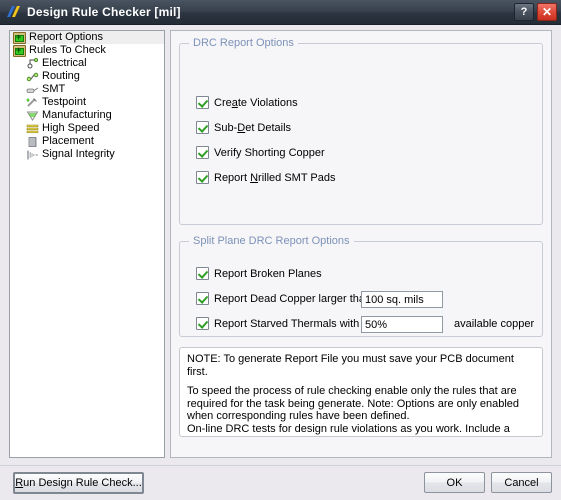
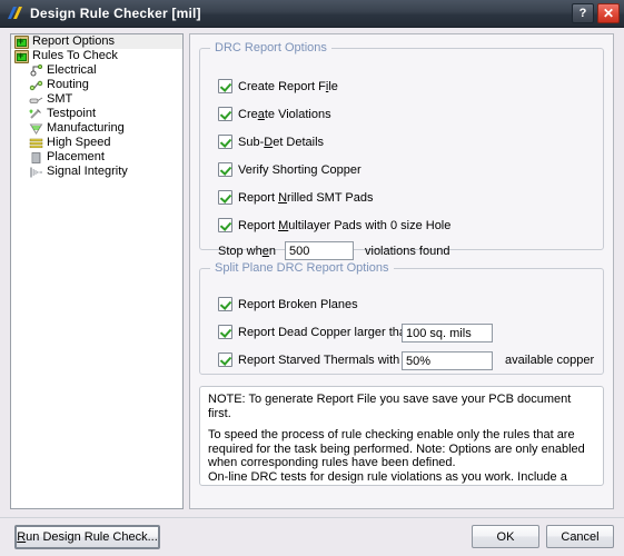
  Design Rule Checker [mil]
  ?
  ✕
  Report Options
  Rules To Check
  Electrical
  Routing
  SMT
  Testpoint
  Manufacturing
  High Speed
  Placement
  Signal Integrity
  DRC Report Options
+ Create Report File
  Create Violations
  Sub-Det Details
  Verify Shorting Copper
  Report Nrilled SMT Pads
+ Report Multilayer Pads with 0 size Hole
+ Stop when
+ 500
+ violations found
  Split Plane DRC Report Options
  Report Broken Planes
  Report Dead Copper larger th
  100 sq. mils
  Report Starved Thermals with
  50%
  available copper
- NOTE: To generate Report File you must save your PCB document first.
+ NOTE: To generate Report File you save save your PCB document first.
- To speed the process of rule checking enable only the rules that are required for the task being generate. Note: Options are only enabled when corresponding rules have been defined.
+ To speed the process of rule checking enable only the rules that are required for the task being performed. Note: Options are only enabled when corresponding rules have been defined.
  Run Design Rule Check...
  OK
  Cancel
